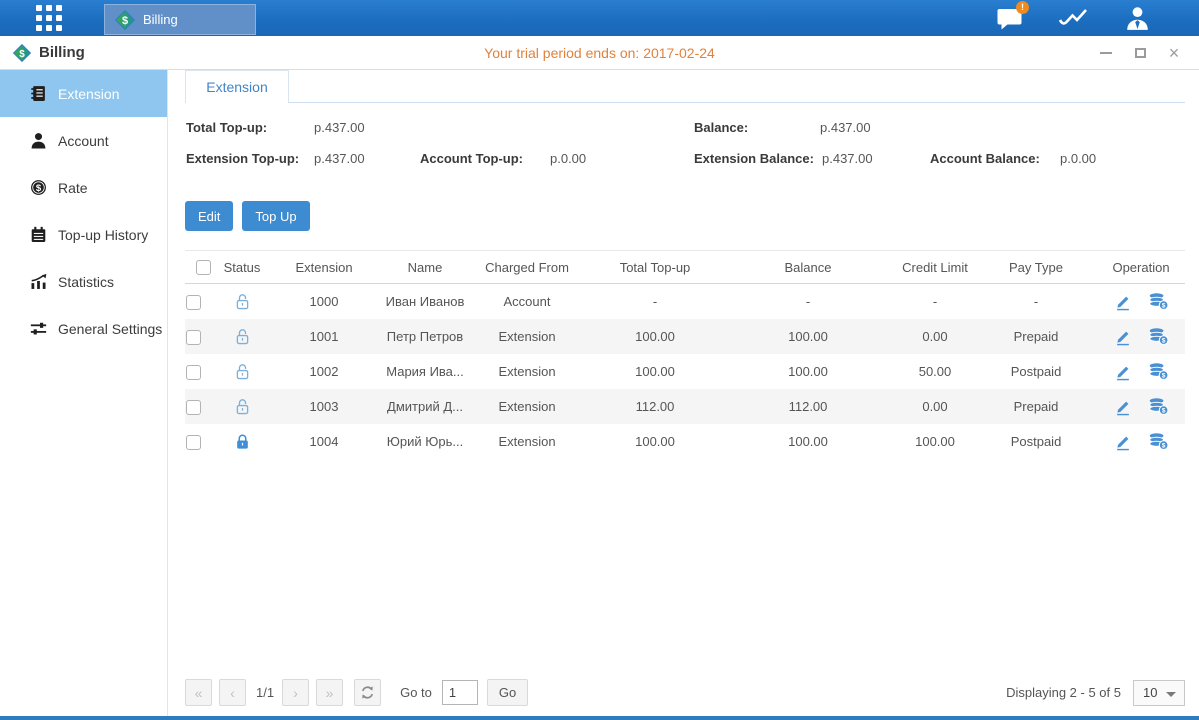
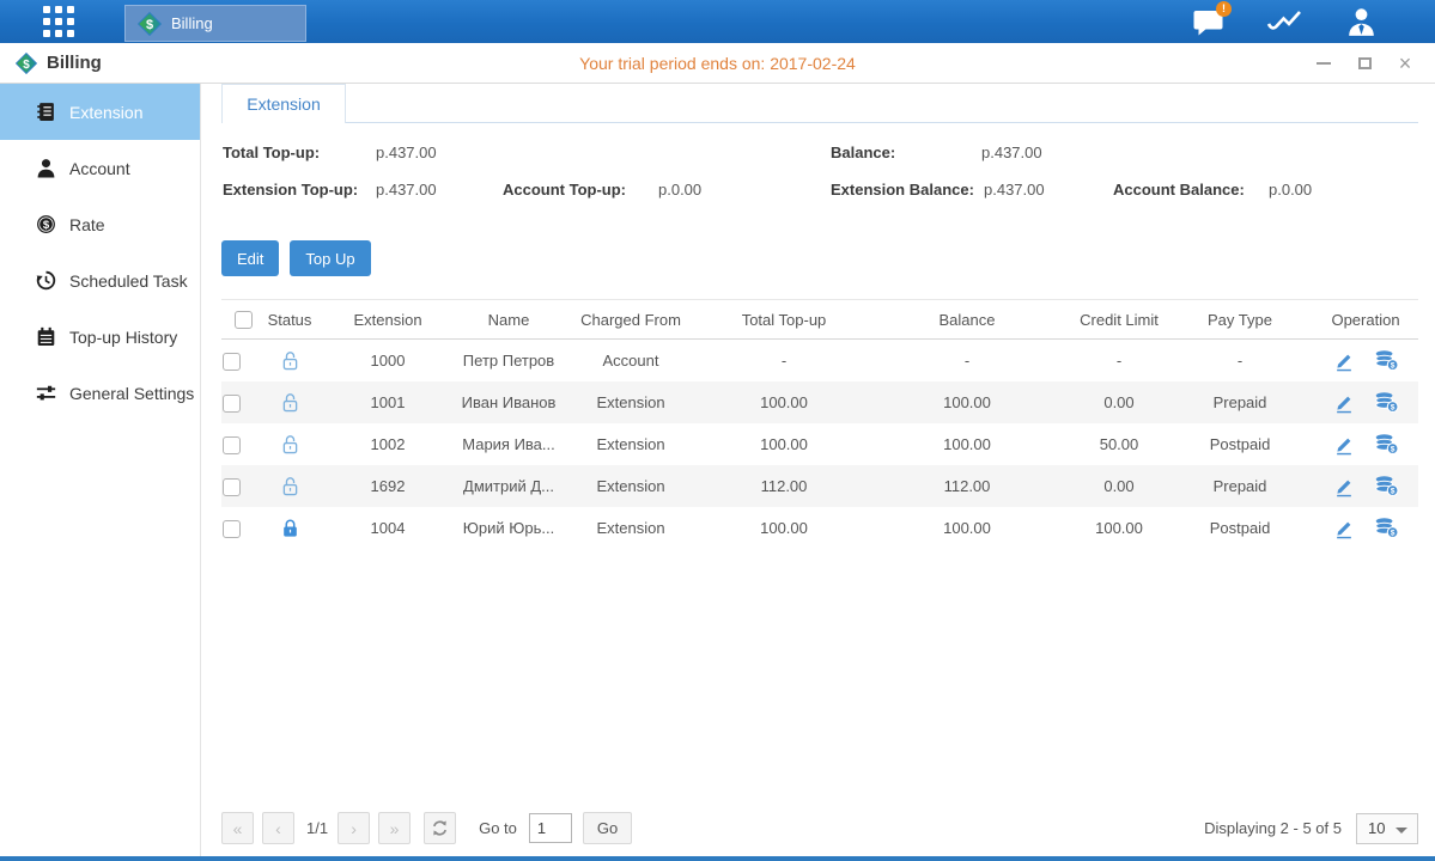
  $
  Billing
  !
  $
  Billing
  Your trial period ends on: 2017-02-24
  ×
  Extension
  Account
  $
  Rate
+ Scheduled Task
  Top-up History
- Statistics
  General Settings
  Extension
  Total Top-up:
  p.437.00
  Balance:
  p.437.00
  Extension Top-up:
  p.437.00
  Account Top-up:
  p.0.00
  Extension Balance:
  p.437.00
  Account Balance:
  p.0.00
  Edit
  Top Up
  Status
  Extension
  Name
  Charged From
  Total Top-up
  Balance
  Credit Limit
  Pay Type
  Operation
  1000
- Иван Иванов
+ Петр Петров
  Account
  -
  -
  -
  -
  1001
- Петр Петров
+ Иван Иванов
  Extension
  100.00
  100.00
  0.00
  Prepaid
  1002
  Мария Ива...
  Extension
  100.00
  100.00
  50.00
  Postpaid
- 1003
+ 1692
  Дмитрий Д...
  Extension
  112.00
  112.00
  0.00
  Prepaid
  1004
  Юрий Юрь...
  Extension
  100.00
  100.00
  100.00
  Postpaid
  «
  ‹
  1/1
  ›
  »
  Go to
  1
  Go
  Displaying 2 - 5 of 5
  10
